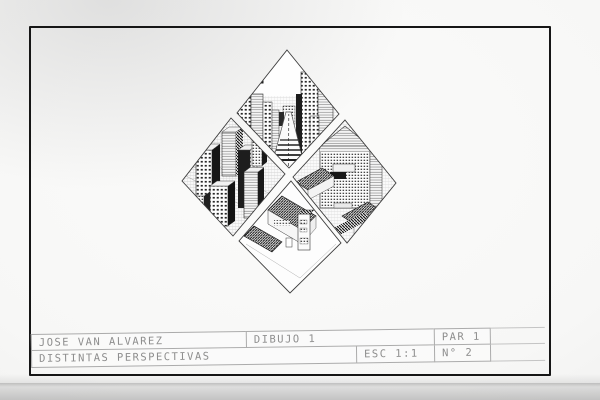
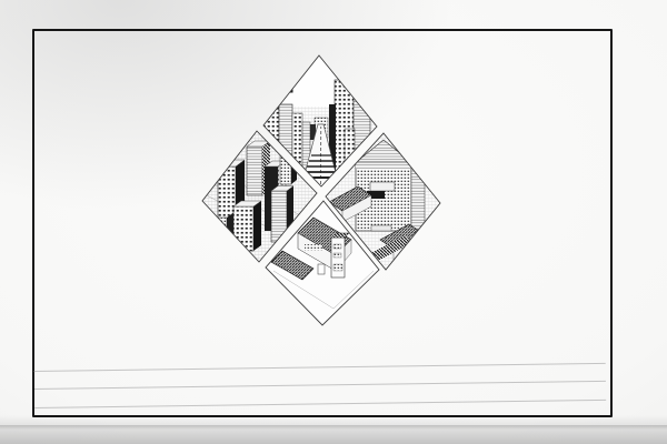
- JOSE VAN ALVAREZ
- DIBUJO 1
- PAR 1
- DISTINTAS PERSPECTIVAS
- ESC 1:1
- N° 2
